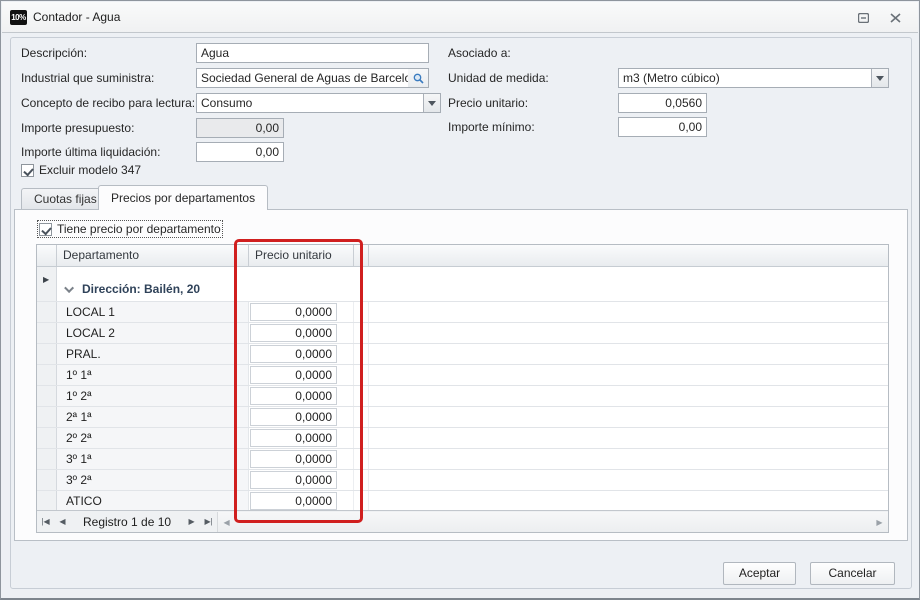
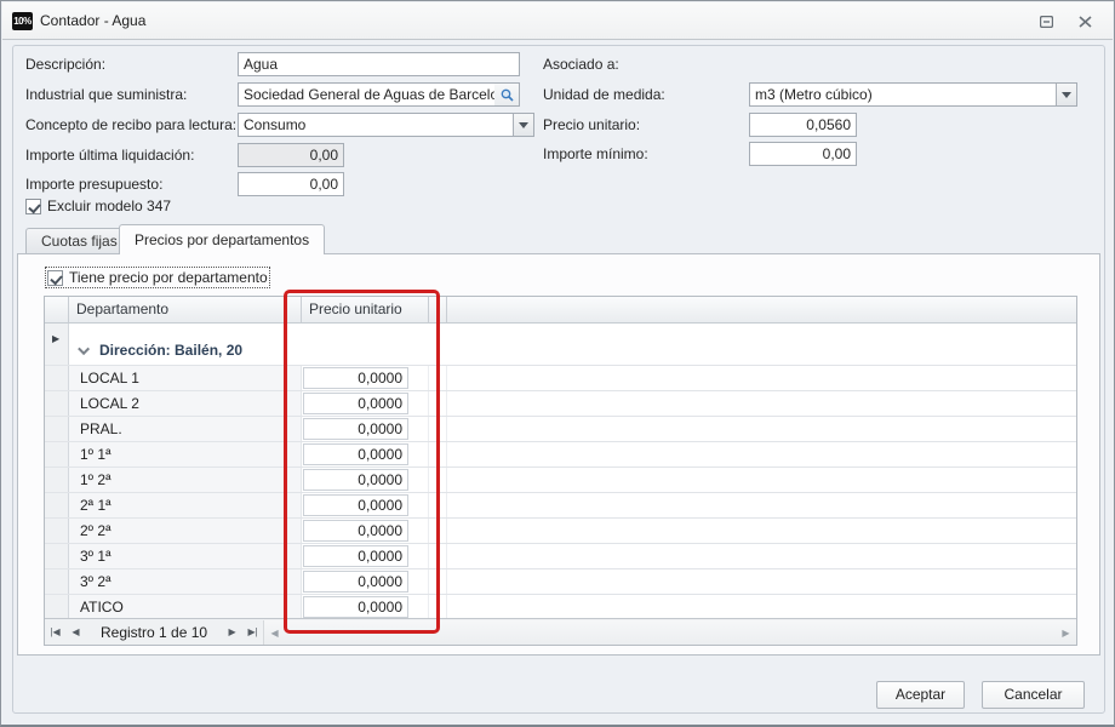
  10%
  Contador - Agua
  Descripción:
  Agua
  Industrial que suministra:
  Sociedad General de Aguas de Barcel
  Concepto de recibo para lectura:
  Consumo
- Importe presupuesto:
+ Importe última liquidación:
  0,00
- Importe última liquidación:
+ Importe presupuesto:
  0,00
  Asociado a:
  Unidad de medida:
  m3 (Metro cúbico)
  Precio unitario:
  0,0560
  Importe mínimo:
  0,00
  Excluir modelo 347
  Cuotas fijas
  Precios por departamentos
  Tiene precio por departamento
  Departamento
  Precio unitario
  ▶
  Dirección: Bailén, 20
  LOCAL 1
  0,0000
  LOCAL 2
  0,0000
  PRAL.
  0,0000
  1º 1ª
  0,0000
  1º 2ª
  0,0000
  2ª 1ª
  0,0000
  2º 2ª
  0,0000
  3º 1ª
  0,0000
  3º 2ª
  0,0000
  ATICO
  0,0000
  |◀
  ◀
  Registro 1 de 10
  ▶
  ▶|
  ◀
  ▶
  Aceptar
  Cancelar
